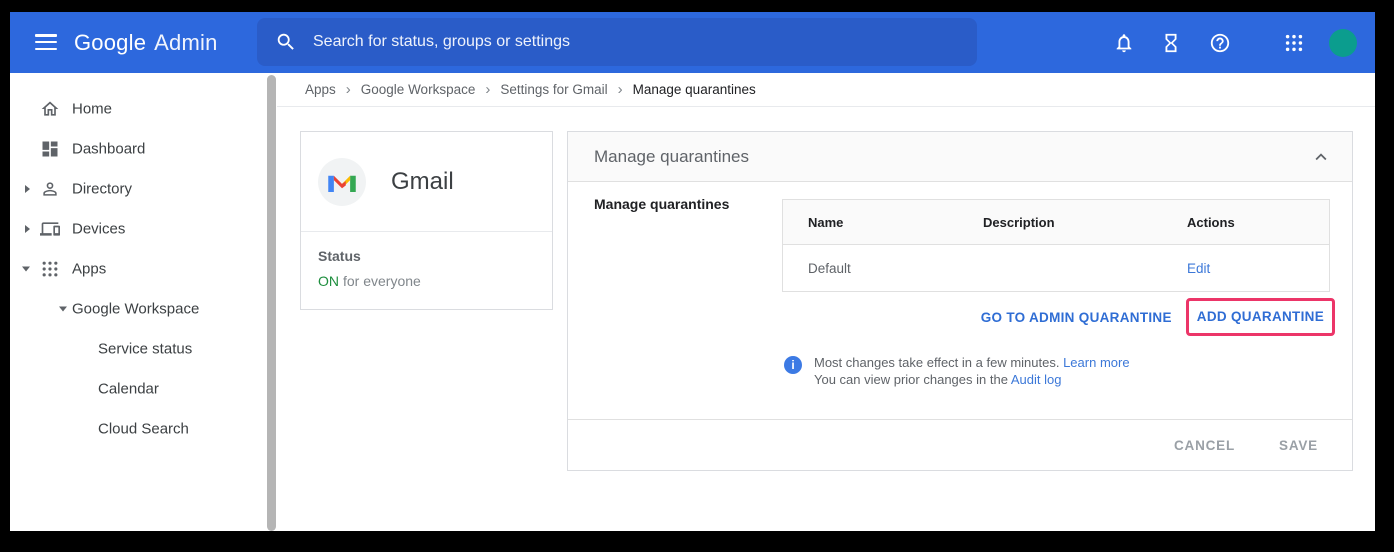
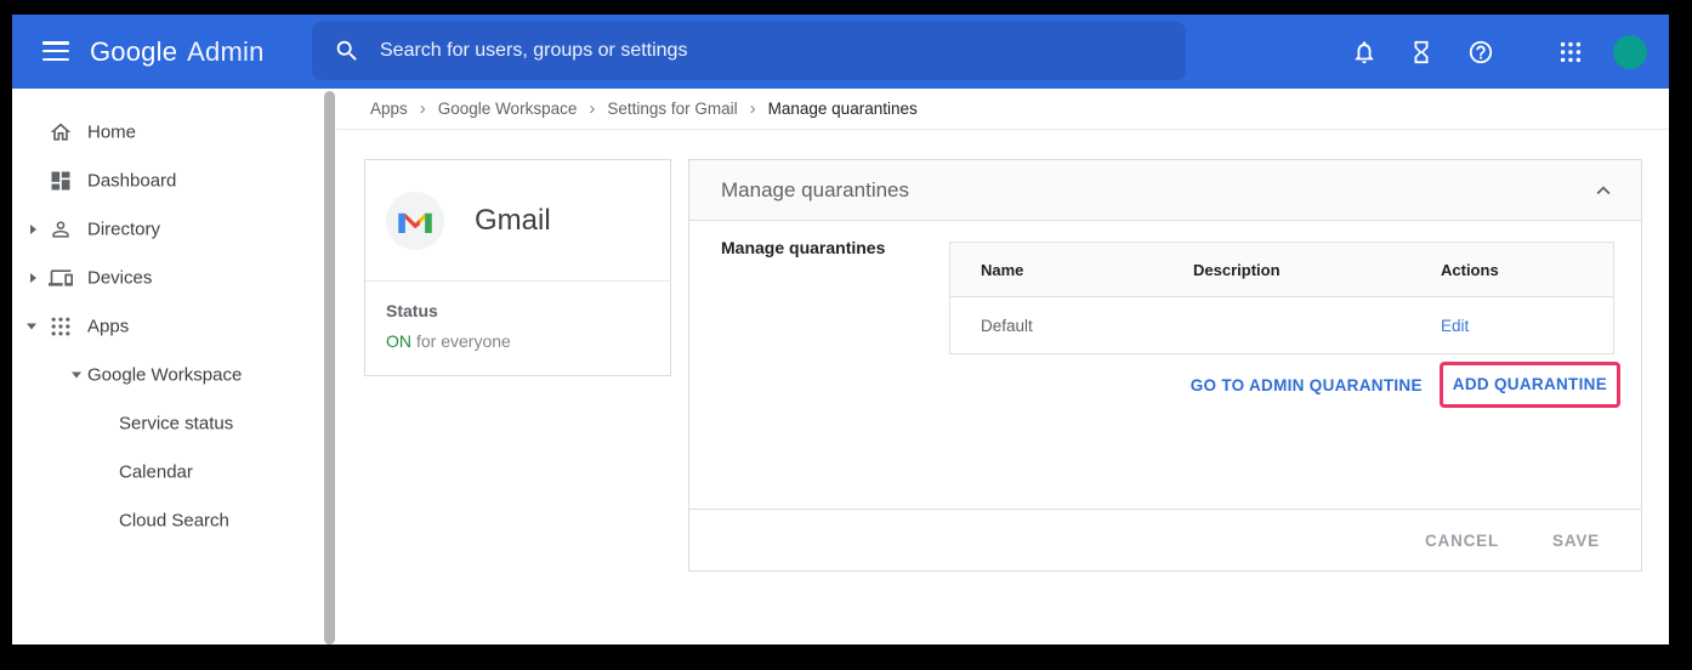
  Google
  Admin
- Search for status, groups or settings
+ Search for users, groups or settings
  Home
  Dashboard
  Directory
  Devices
  Apps
  Google Workspace
  Service status
  Calendar
  Cloud Search
  Apps
  ›
  Google Workspace
  ›
  Settings for Gmail
  ›
  Manage quarantines
  Gmail
  Status
  ON for everyone
  Manage quarantines
  Manage quarantines
  Name
  Description
  Actions
  Default
  Edit
  GO TO ADMIN QUARANTINE
  ADD QUARANTINE
- i
- Most changes take effect in a few minutes. Learn more
- You can view prior changes in the Audit log
  CANCEL
  SAVE
